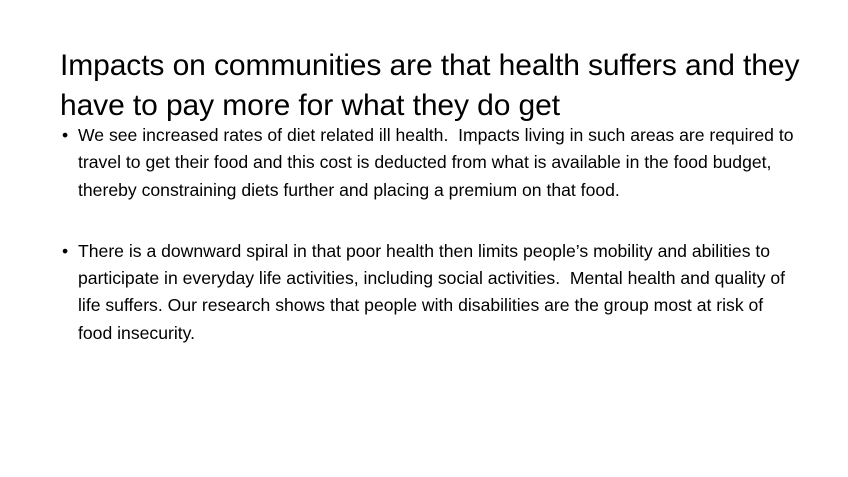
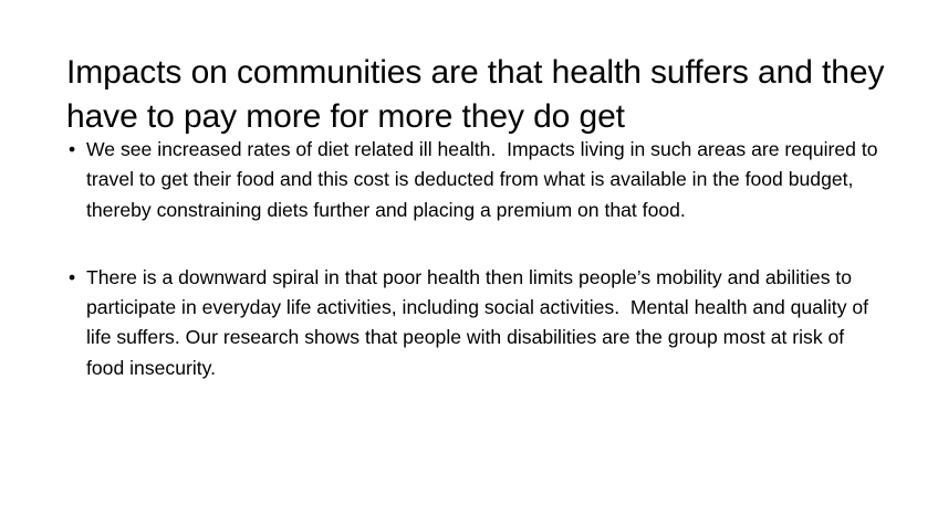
- Impacts on communities are that health suffers and they have to pay more for what they do get
+ Impacts on communities are that health suffers and they have to pay more for more they do get
  •
  We see increased rates of diet related ill health. Impacts living in such areas are required to travel to get their food and this cost is deducted from what is available in the food budget, thereby constraining diets further and placing a premium on that food.
  •
  There is a downward spiral in that poor health then limits people’s mobility and abilities to participate in everyday life activities, including social activities. Mental health and quality of life suffers. Our research shows that people with disabilities are the group most at risk of food insecurity.
